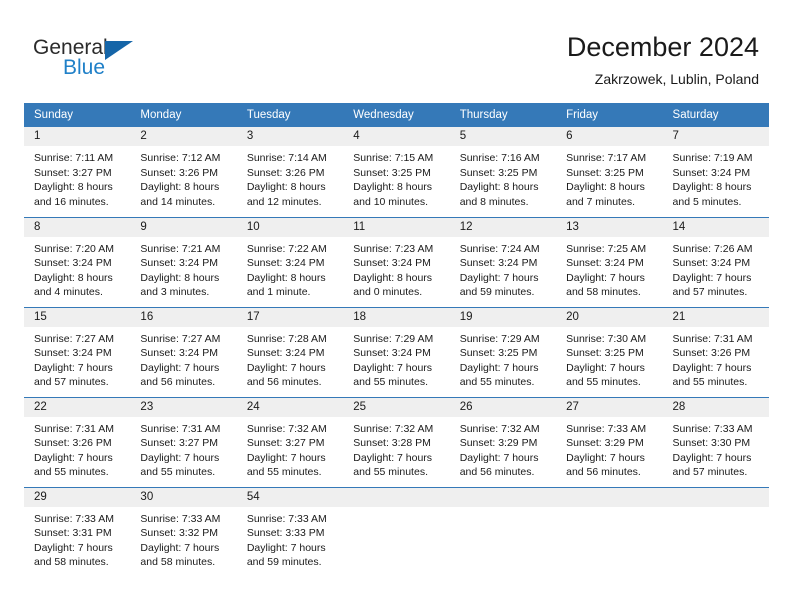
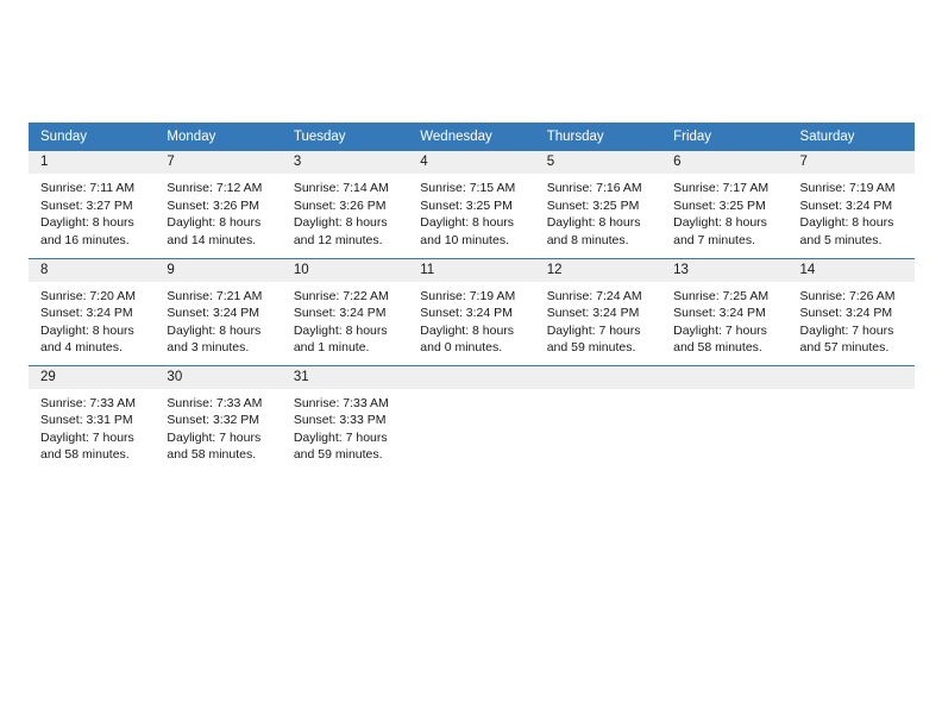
- General
- Blue
- December 2024
- Zakrzowek, Lublin, Poland
  Sunday	Monday	Tuesday	Wednesday	Thursday	Friday	Saturday
- 1 Sunrise: 7:11 AM Sunset: 3:27 PM Daylight: 8 hours and 16 minutes.	2 Sunrise: 7:12 AM Sunset: 3:26 PM Daylight: 8 hours and 14 minutes.	3 Sunrise: 7:14 AM Sunset: 3:26 PM Daylight: 8 hours and 12 minutes.	4 Sunrise: 7:15 AM Sunset: 3:25 PM Daylight: 8 hours and 10 minutes.	5 Sunrise: 7:16 AM Sunset: 3:25 PM Daylight: 8 hours and 8 minutes.	6 Sunrise: 7:17 AM Sunset: 3:25 PM Daylight: 8 hours and 7 minutes.	7 Sunrise: 7:19 AM Sunset: 3:24 PM Daylight: 8 hours and 5 minutes.
+ 1 Sunrise: 7:11 AM Sunset: 3:27 PM Daylight: 8 hours and 16 minutes.	7 Sunrise: 7:12 AM Sunset: 3:26 PM Daylight: 8 hours and 14 minutes.	3 Sunrise: 7:14 AM Sunset: 3:26 PM Daylight: 8 hours and 12 minutes.	4 Sunrise: 7:15 AM Sunset: 3:25 PM Daylight: 8 hours and 10 minutes.	5 Sunrise: 7:16 AM Sunset: 3:25 PM Daylight: 8 hours and 8 minutes.	6 Sunrise: 7:17 AM Sunset: 3:25 PM Daylight: 8 hours and 7 minutes.	7 Sunrise: 7:19 AM Sunset: 3:24 PM Daylight: 8 hours and 5 minutes.
- 8 Sunrise: 7:20 AM Sunset: 3:24 PM Daylight: 8 hours and 4 minutes.	9 Sunrise: 7:21 AM Sunset: 3:24 PM Daylight: 8 hours and 3 minutes.	10 Sunrise: 7:22 AM Sunset: 3:24 PM Daylight: 8 hours and 1 minute.	11 Sunrise: 7:23 AM Sunset: 3:24 PM Daylight: 8 hours and 0 minutes.	12 Sunrise: 7:24 AM Sunset: 3:24 PM Daylight: 7 hours and 59 minutes.	13 Sunrise: 7:25 AM Sunset: 3:24 PM Daylight: 7 hours and 58 minutes.	14 Sunrise: 7:26 AM Sunset: 3:24 PM Daylight: 7 hours and 57 minutes.
+ 8 Sunrise: 7:20 AM Sunset: 3:24 PM Daylight: 8 hours and 4 minutes.	9 Sunrise: 7:21 AM Sunset: 3:24 PM Daylight: 8 hours and 3 minutes.	10 Sunrise: 7:22 AM Sunset: 3:24 PM Daylight: 8 hours and 1 minute.	11 Sunrise: 7:19 AM Sunset: 3:24 PM Daylight: 8 hours and 0 minutes.	12 Sunrise: 7:24 AM Sunset: 3:24 PM Daylight: 7 hours and 59 minutes.	13 Sunrise: 7:25 AM Sunset: 3:24 PM Daylight: 7 hours and 58 minutes.	14 Sunrise: 7:26 AM Sunset: 3:24 PM Daylight: 7 hours and 57 minutes.
- 15 Sunrise: 7:27 AM Sunset: 3:24 PM Daylight: 7 hours and 57 minutes.	16 Sunrise: 7:27 AM Sunset: 3:24 PM Daylight: 7 hours and 56 minutes.	17 Sunrise: 7:28 AM Sunset: 3:24 PM Daylight: 7 hours and 56 minutes.	18 Sunrise: 7:29 AM Sunset: 3:24 PM Daylight: 7 hours and 55 minutes.	19 Sunrise: 7:29 AM Sunset: 3:25 PM Daylight: 7 hours and 55 minutes.	20 Sunrise: 7:30 AM Sunset: 3:25 PM Daylight: 7 hours and 55 minutes.	21 Sunrise: 7:31 AM Sunset: 3:26 PM Daylight: 7 hours and 55 minutes.
- 22 Sunrise: 7:31 AM Sunset: 3:26 PM Daylight: 7 hours and 55 minutes.	23 Sunrise: 7:31 AM Sunset: 3:27 PM Daylight: 7 hours and 55 minutes.	24 Sunrise: 7:32 AM Sunset: 3:27 PM Daylight: 7 hours and 55 minutes.	25 Sunrise: 7:32 AM Sunset: 3:28 PM Daylight: 7 hours and 55 minutes.	26 Sunrise: 7:32 AM Sunset: 3:29 PM Daylight: 7 hours and 56 minutes.	27 Sunrise: 7:33 AM Sunset: 3:29 PM Daylight: 7 hours and 56 minutes.	28 Sunrise: 7:33 AM Sunset: 3:30 PM Daylight: 7 hours and 57 minutes.
- 29 Sunrise: 7:33 AM Sunset: 3:31 PM Daylight: 7 hours and 58 minutes.	30 Sunrise: 7:33 AM Sunset: 3:32 PM Daylight: 7 hours and 58 minutes.	54 Sunrise: 7:33 AM Sunset: 3:33 PM Daylight: 7 hours and 59 minutes.
+ 29 Sunrise: 7:33 AM Sunset: 3:31 PM Daylight: 7 hours and 58 minutes.	30 Sunrise: 7:33 AM Sunset: 3:32 PM Daylight: 7 hours and 58 minutes.	31 Sunrise: 7:33 AM Sunset: 3:33 PM Daylight: 7 hours and 59 minutes.
